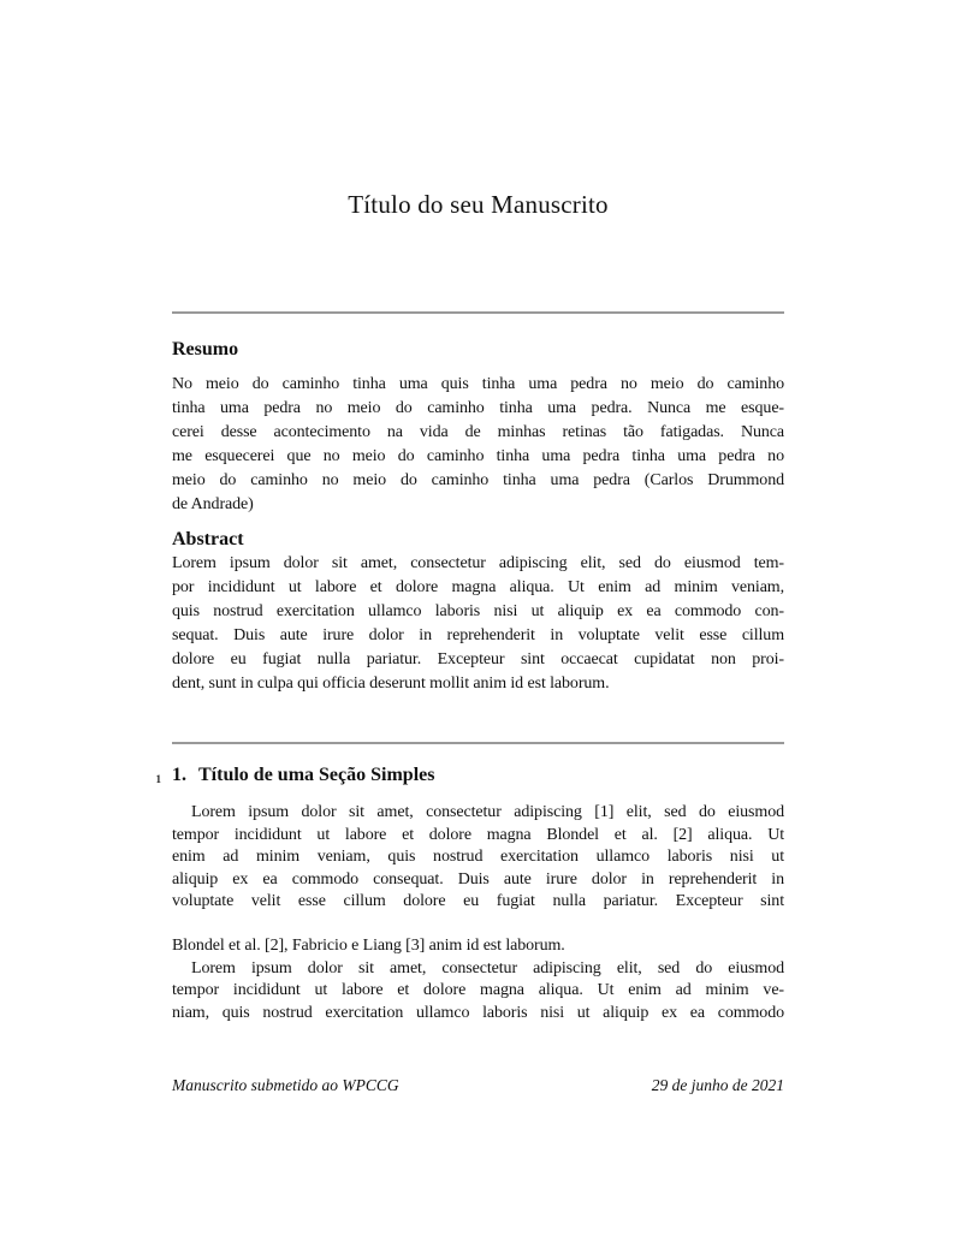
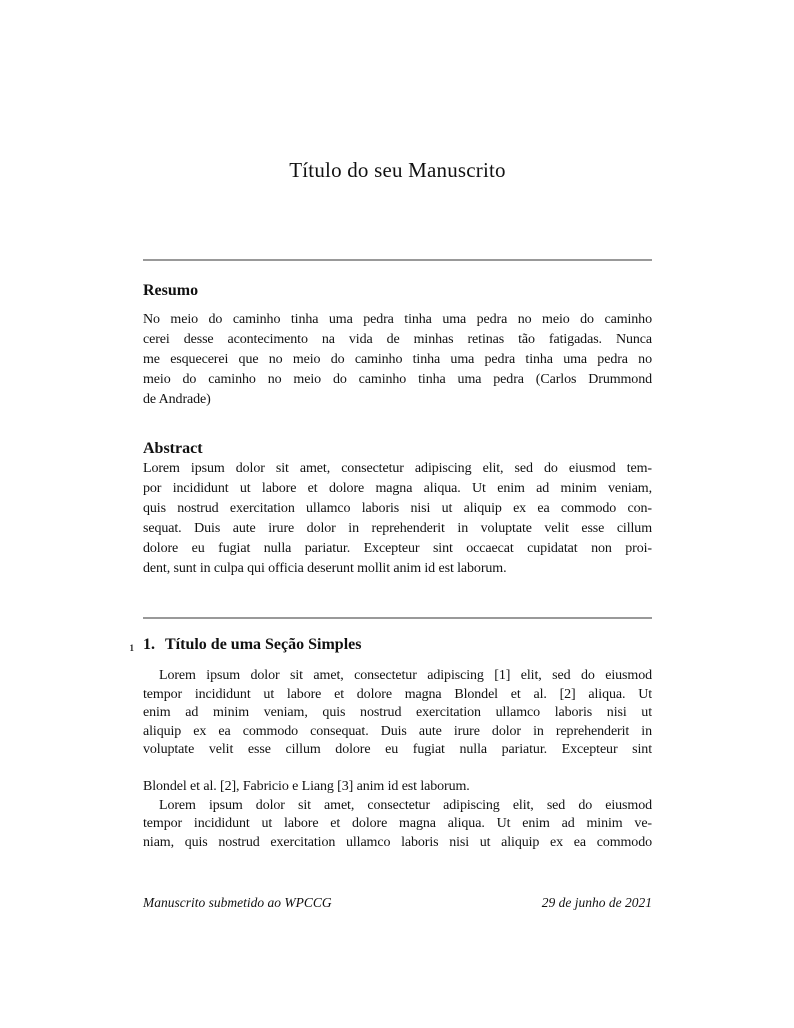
  Título do seu Manuscrito
  Resumo
- No meio do caminho tinha uma quis tinha uma pedra no meio do caminho
+ No meio do caminho tinha uma pedra tinha uma pedra no meio do caminho
- tinha uma pedra no meio do caminho tinha uma pedra. Nunca me esque-
  cerei desse acontecimento na vida de minhas retinas tão fatigadas. Nunca
  me esquecerei que no meio do caminho tinha uma pedra tinha uma pedra no
  meio do caminho no meio do caminho tinha uma pedra (Carlos Drummond
  de Andrade)
  Abstract
  Lorem ipsum dolor sit amet, consectetur adipiscing elit, sed do eiusmod tem-
  por incididunt ut labore et dolore magna aliqua. Ut enim ad minim veniam,
  quis nostrud exercitation ullamco laboris nisi ut aliquip ex ea commodo con-
  sequat. Duis aute irure dolor in reprehenderit in voluptate velit esse cillum
  dolore eu fugiat nulla pariatur. Excepteur sint occaecat cupidatat non proi-
  dent, sunt in culpa qui officia deserunt mollit anim id est laborum.
  1
  1. Título de uma Seção Simples
  Lorem ipsum dolor sit amet, consectetur adipiscing [1] elit, sed do eiusmod
  tempor incididunt ut labore et dolore magna Blondel et al. [2] aliqua. Ut
  enim ad minim veniam, quis nostrud exercitation ullamco laboris nisi ut
  aliquip ex ea commodo consequat. Duis aute irure dolor in reprehenderit in
  voluptate velit esse cillum dolore eu fugiat nulla pariatur. Excepteur sint
  Blondel et al. [2], Fabricio e Liang [3] anim id est laborum.
  Lorem ipsum dolor sit amet, consectetur adipiscing elit, sed do eiusmod
  tempor incididunt ut labore et dolore magna aliqua. Ut enim ad minim ve-
  niam, quis nostrud exercitation ullamco laboris nisi ut aliquip ex ea commodo
  Manuscrito submetido ao WPCCG
  29 de junho de 2021
